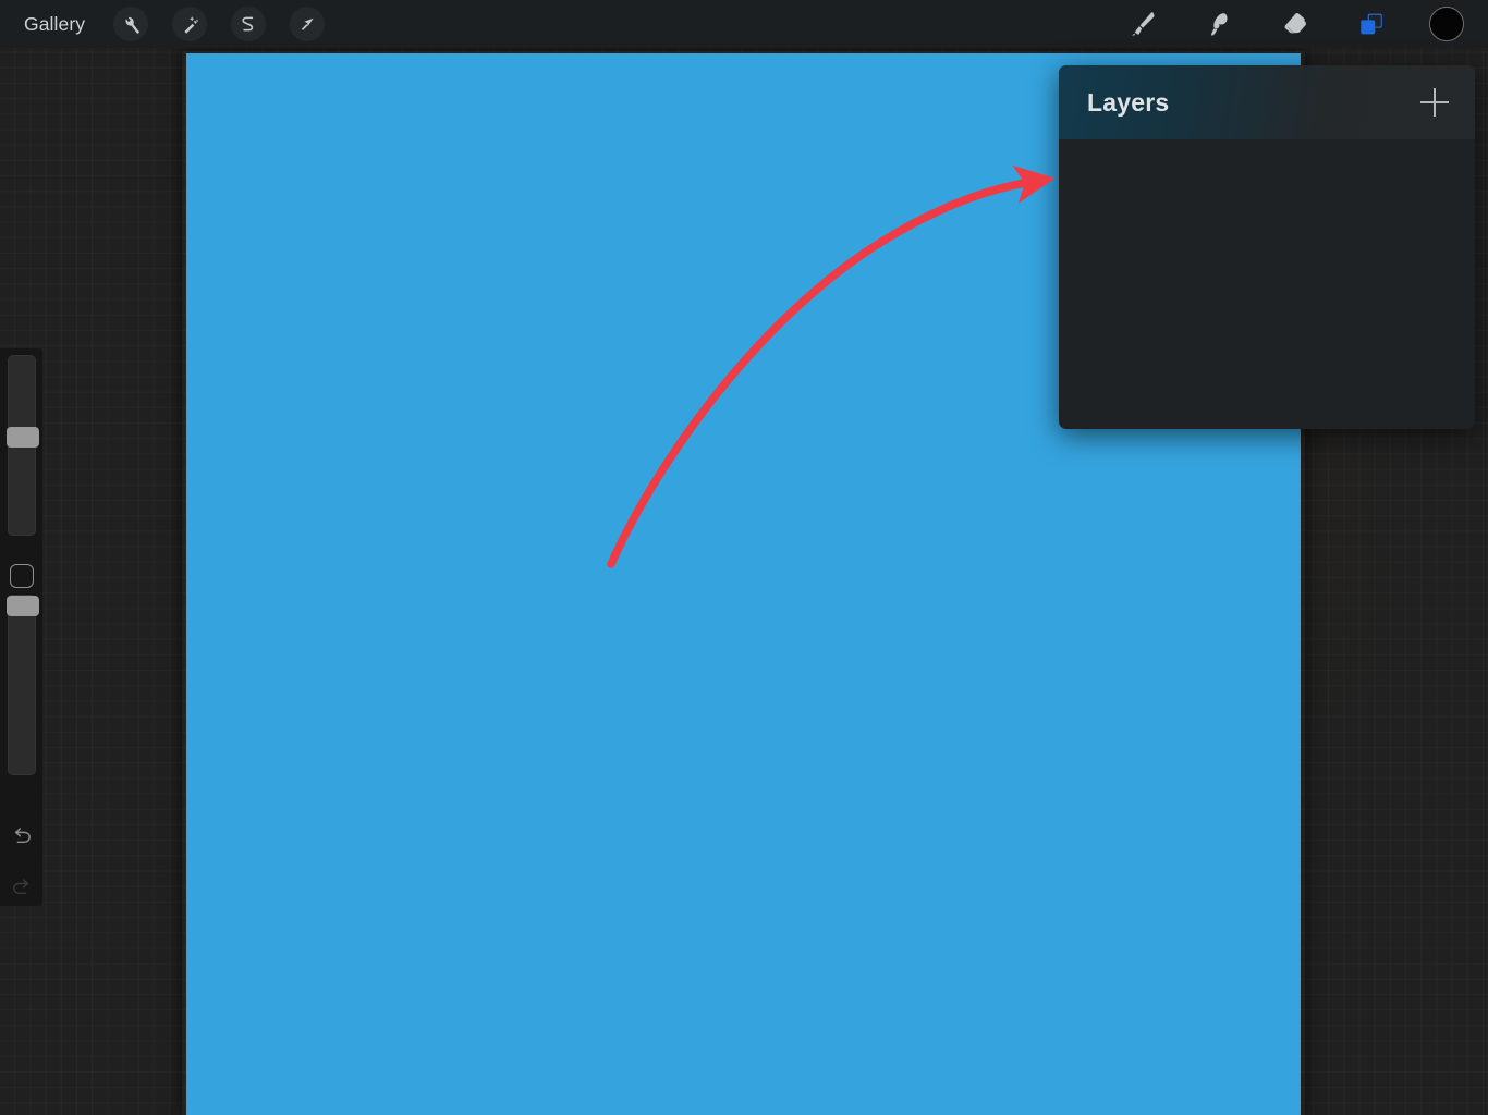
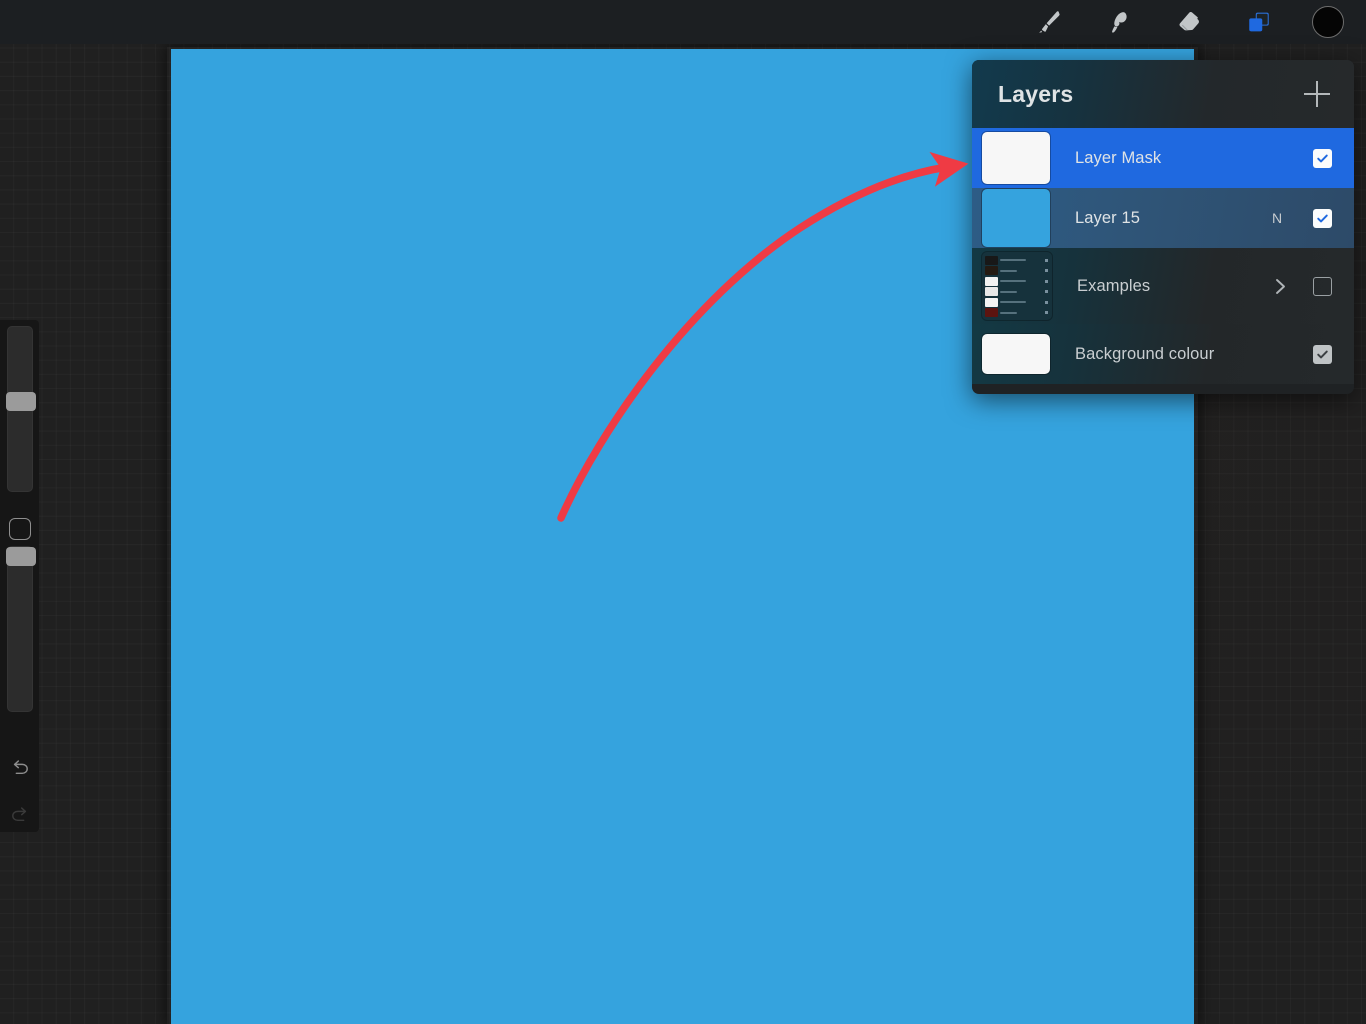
- Gallery
  Layers
+ Layer Mask
+ Layer 15
+ N
+ Examples
+ Background colour
